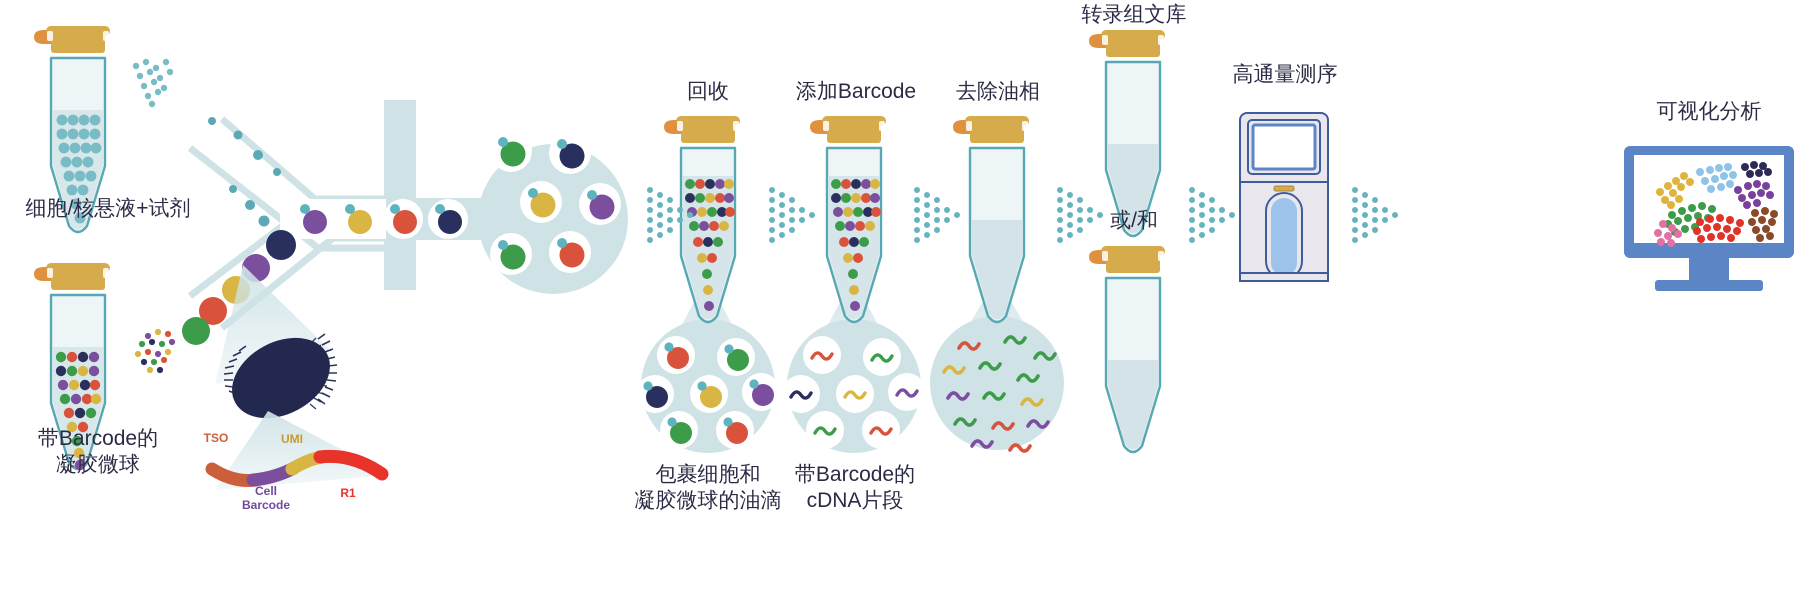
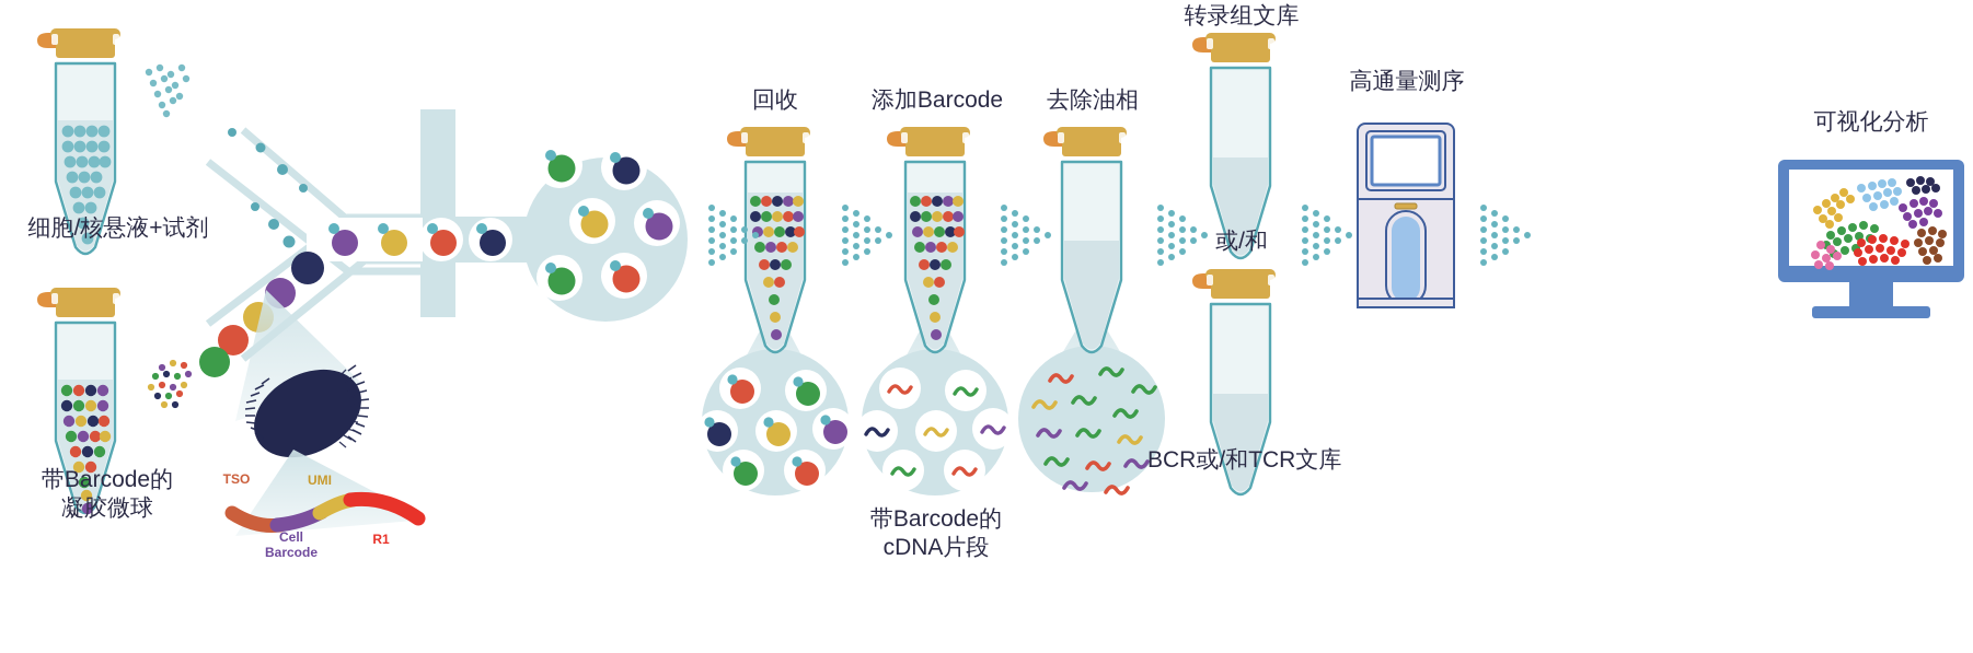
  细胞/核悬液+试剂
  带Barcode的
  凝胶微球
  TSO
  Cell
  Barcode
  UMI
  R1
  回收
  添加Barcode
  去除油相
- 包裹细胞和
- 凝胶微球的油滴
  带Barcode的
  cDNA片段
  转录组文库
  或/和
+ BCR或/和TCR文库
  高通量测序
  可视化分析
